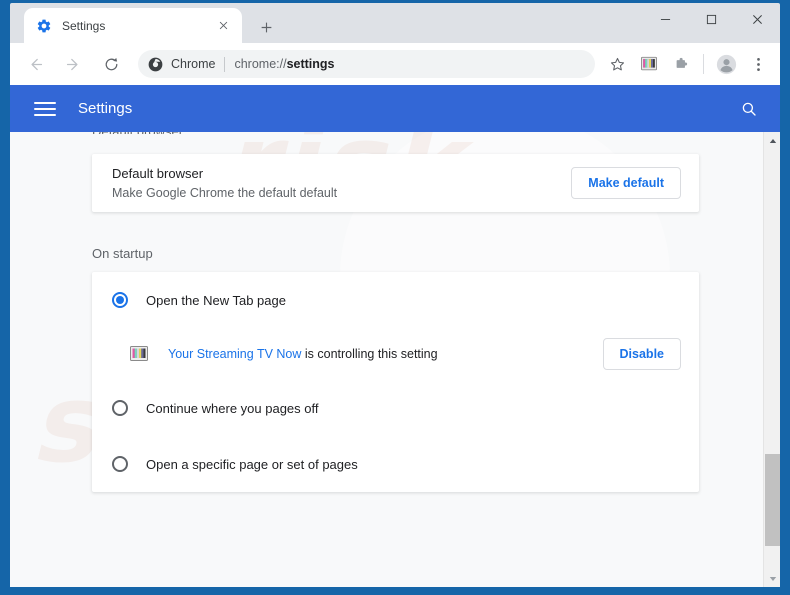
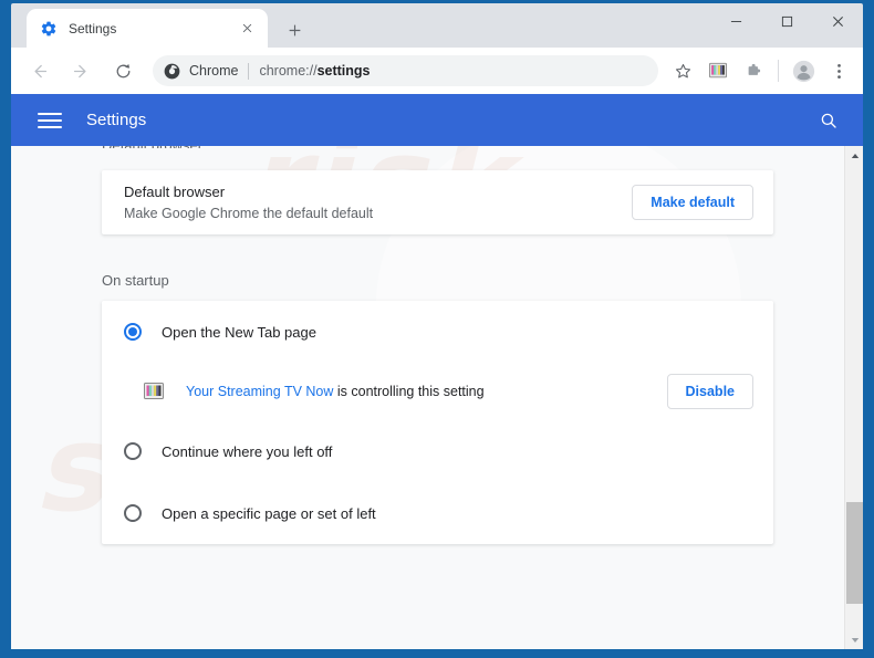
  Settings
  Chrome
  chrome://settings
  Settings
  Default browser
  Make Google Chrome the default default
  Make default
  On startup
  Open the New Tab page
  Your Streaming TV Now is controlling this setting
  Disable
- Continue where you pages off
+ Continue where you left off
- Open a specific page or set of pages
+ Open a specific page or set of left
